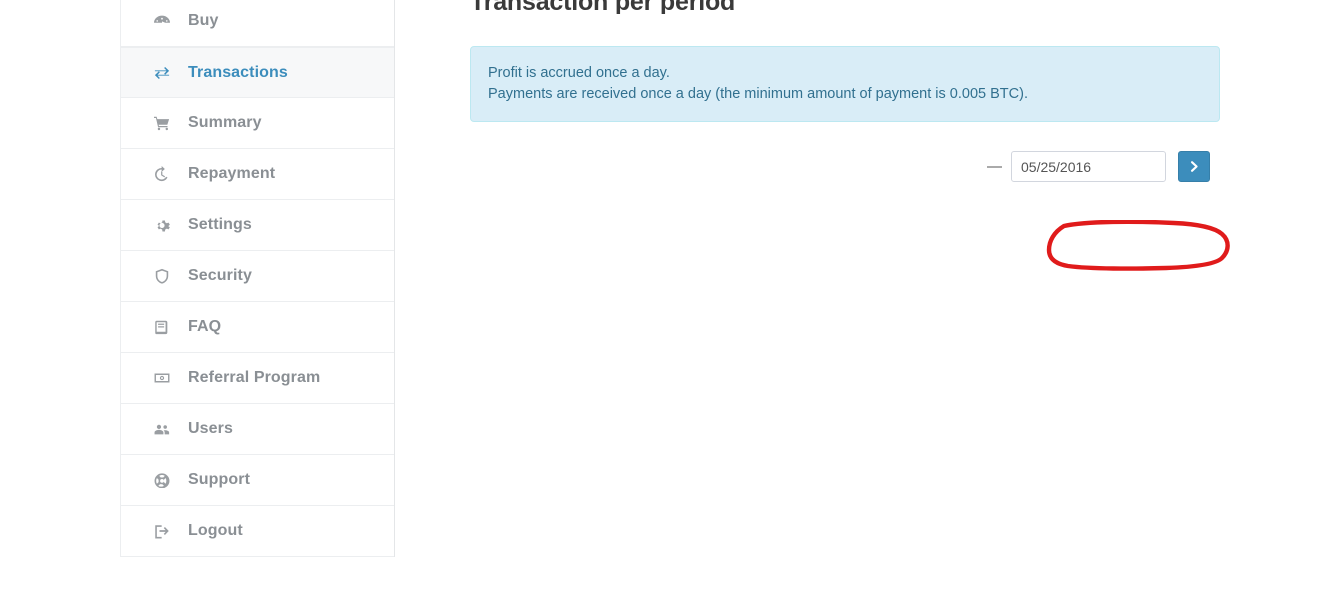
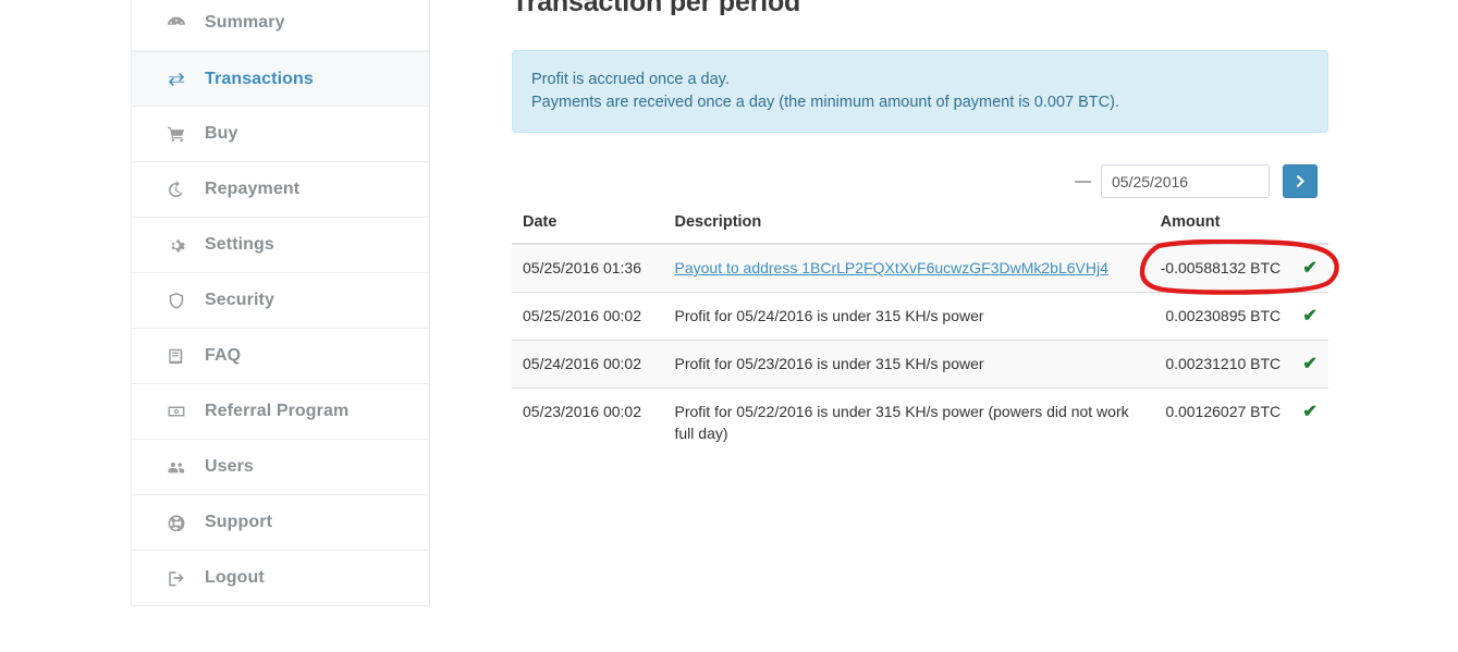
- Buy
+ Summary
  Transactions
- Summary
+ Buy
  Repayment
  Settings
  Security
  FAQ
  Referral Program
  Users
  Support
  Logout
  Transaction per period
  Profit is accrued once a day.
- Payments are received once a day (the minimum amount of payment is 0.005 BTC).
+ Payments are received once a day (the minimum amount of payment is 0.007 BTC).
  —
  05/25/2016
+ Date	Description	Amount
+ 05/25/2016 01:36	Payout to address 1BCrLP2FQXtXvF6ucwzGF3DwMk2bL6VHj4	-0.00588132 BTC	✔
+ 05/25/2016 00:02	Profit for 05/24/2016 is under 315 KH/s power	0.00230895 BTC	✔
+ 05/24/2016 00:02	Profit for 05/23/2016 is under 315 KH/s power	0.00231210 BTC	✔
+ 05/23/2016 00:02	Profit for 05/22/2016 is under 315 KH/s power (powers did not work full day)	0.00126027 BTC	✔
